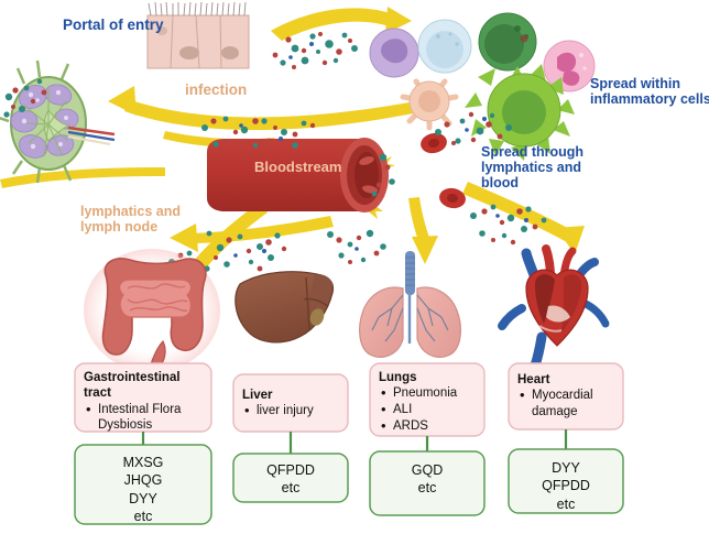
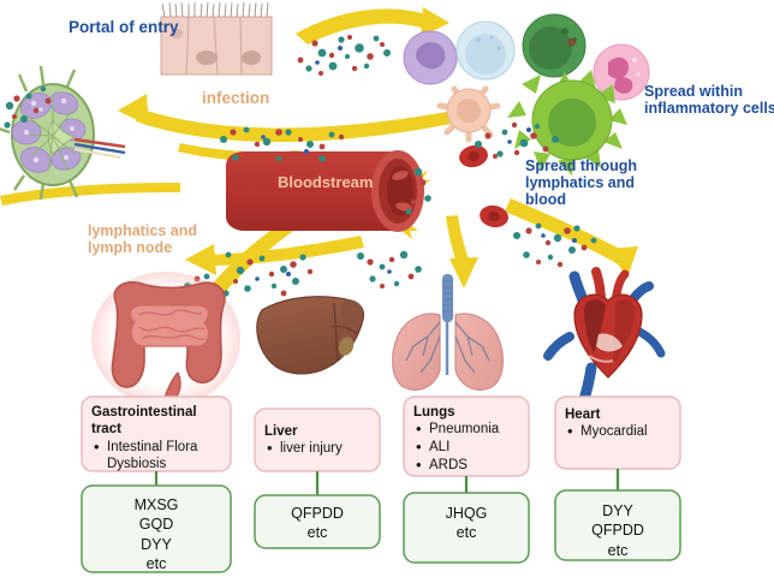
  Portal of entry
  infection
  Spread within
  inflammatory cells
  Spread through
  lymphatics and
  blood
  lymphatics and
  lymph node
  Bloodstream
  Gastrointestinal tract
  Intestinal Flora
  Dysbiosis
  Liver
  liver injury
  Lungs
  Pneumonia
  ALI
  ARDS
  Heart
  Myocardial
- damage
  MXSG
- JHQG
+ GQD
  DYY
  etc
  QFPDD
  etc
- GQD
+ JHQG
  etc
  DYY
  QFPDD
  etc
